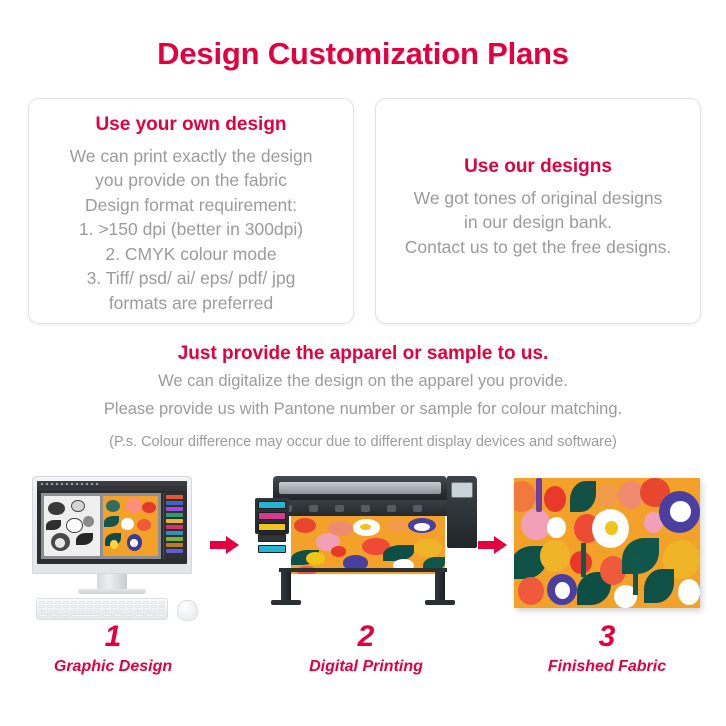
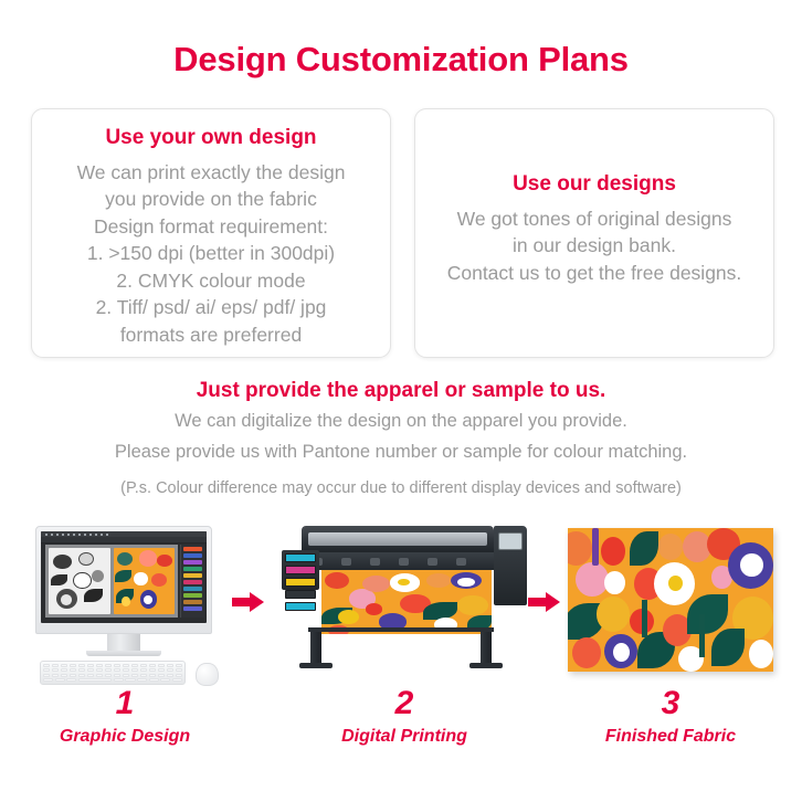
  Design Customization Plans
  Use your own design
  We can print exactly the design
  you provide on the fabric
  Design format requirement:
  1. >150 dpi (better in 300dpi)
  2. CMYK colour mode
- 3. Tiff/ psd/ ai/ eps/ pdf/ jpg
+ 2. Tiff/ psd/ ai/ eps/ pdf/ jpg
  formats are preferred
  Use our designs
  We got tones of original designs
  in our design bank.
  Contact us to get the free designs.
  Just provide the apparel or sample to us.
  We can digitalize the design on the apparel you provide.
  Please provide us with Pantone number or sample for colour matching.
  (P.s. Colour difference may occur due to different display devices and software)
  1
  Graphic Design
  2
  Digital Printing
  3
  Finished Fabric
